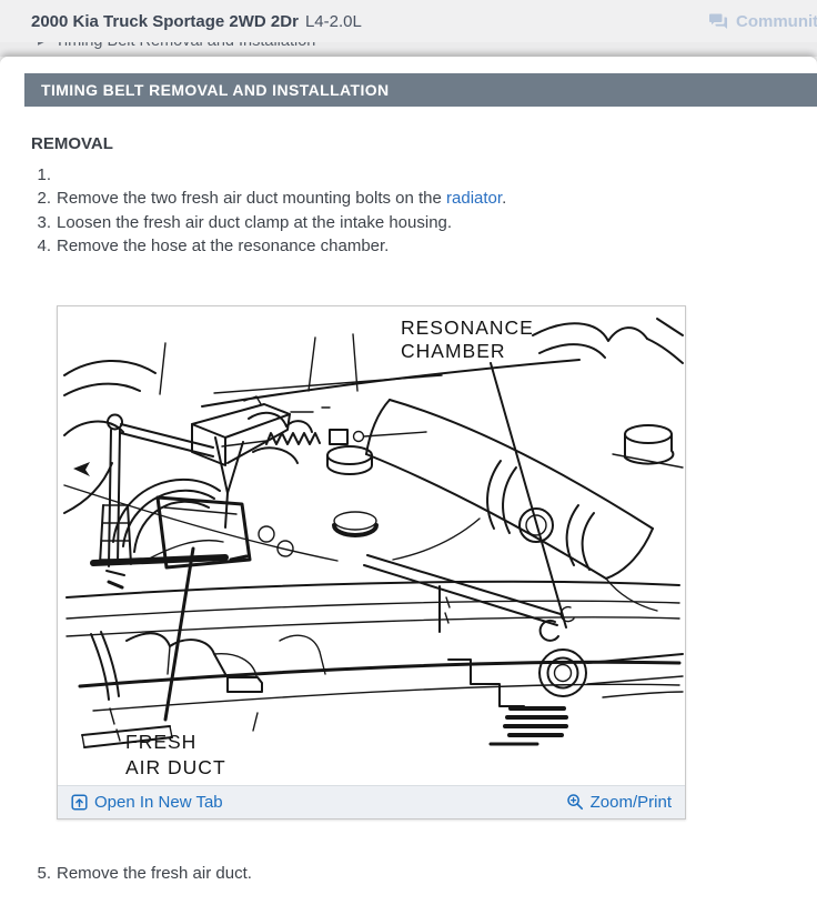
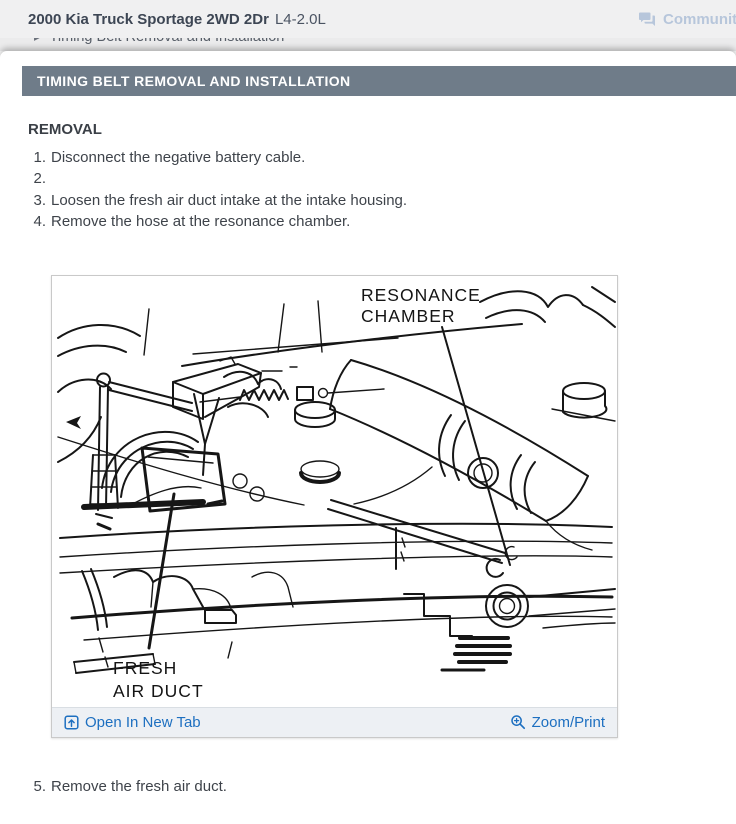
  2000 Kia Truck Sportage 2WD 2Dr
  L4-2.0L
  Communit
  TIMING BELT REMOVAL AND INSTALLATION
  REMOVAL
  1.
+ Disconnect the negative battery cable.
  2.
- Remove the two fresh air duct mounting bolts on the radiator.
  3.
- Loosen the fresh air duct clamp at the intake housing.
+ Loosen the fresh air duct intake at the intake housing.
  4.
  Remove the hose at the resonance chamber.
  RESONANCE
  CHAMBER
  FRESH
  AIR DUCT
  Open In New Tab
  Zoom/Print
  5.
  Remove the fresh air duct.
